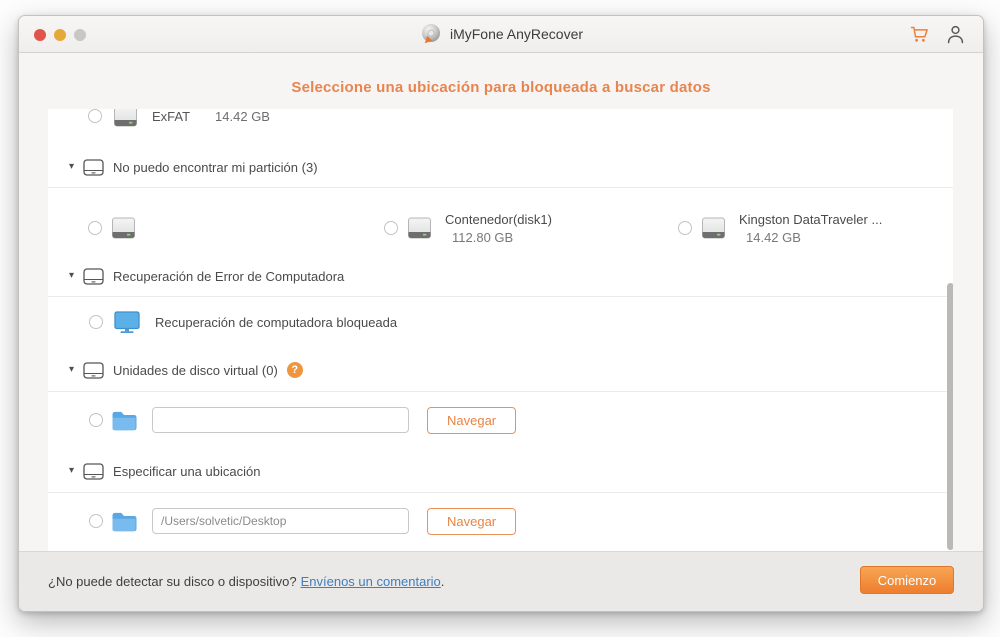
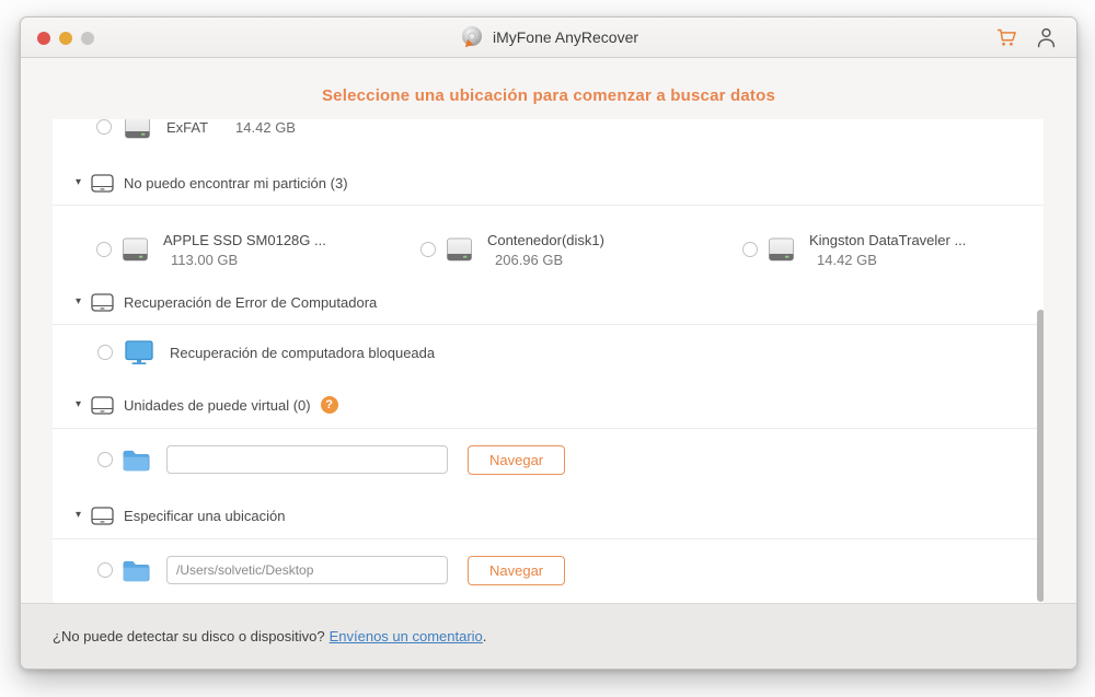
  iMyFone AnyRecover
- Seleccione una ubicación para bloqueada a buscar datos
+ Seleccione una ubicación para comenzar a buscar datos
  ExFAT
  14.42 GB
  ▾
  No puedo encontrar mi partición (3)
+ APPLE SSD SM0128G ...
+ 113.00 GB
  Contenedor(disk1)
- 112.80 GB
+ 206.96 GB
  Kingston DataTraveler ...
  14.42 GB
  ▾
  Recuperación de Error de Computadora
  Recuperación de computadora bloqueada
  ▾
- Unidades de disco virtual (0)
+ Unidades de puede virtual (0)
  ?
  Navegar
  ▾
  Especificar una ubicación
  /Users/solvetic/Desktop
  Navegar
  ¿No puede detectar su disco o dispositivo? Envíenos un comentario.
- Comienzo
